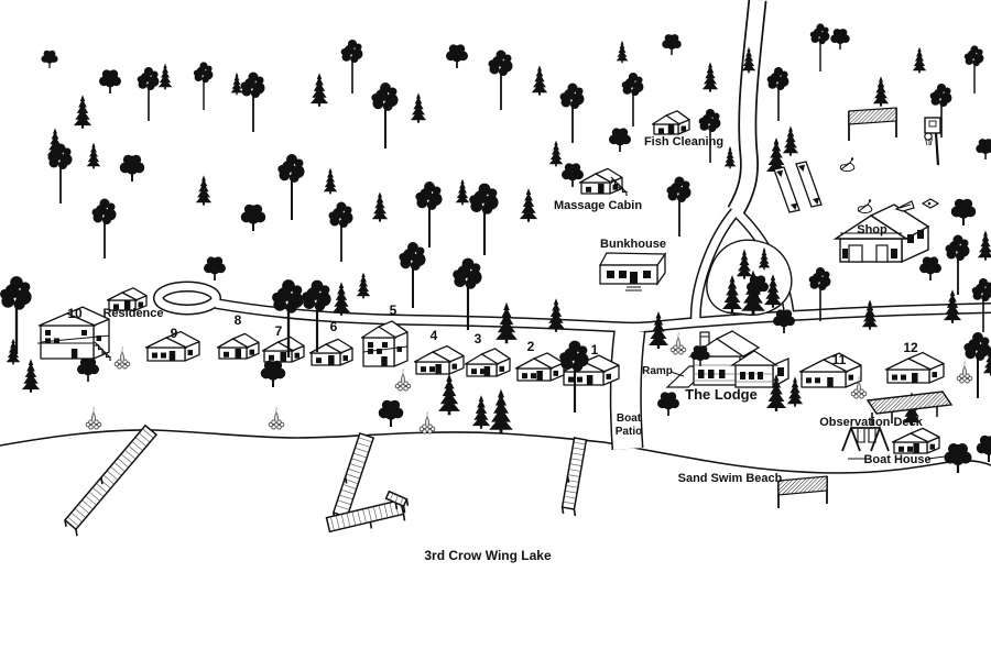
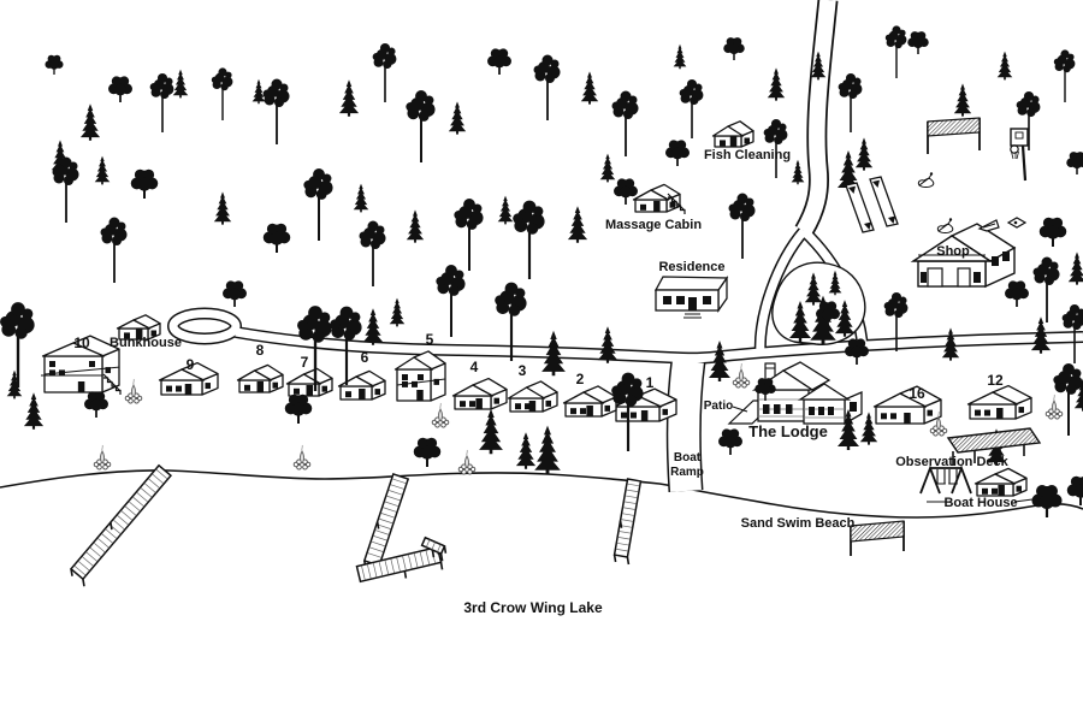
- Residence
+ Bunkhouse
  Massage Cabin
  Fish Cleaning
- Bunkhouse
+ Residence
  Shop
- Ramp
+ Patio
  The Lodge
  Boat
- Patio
+ Ramp
  Observation Deck
  Boat House
  Sand Swim Beach
  3rd Crow Wing Lake
  1
  2
  3
  4
  5
  6
  7
  8
  9
  10
- 11
+ 16
  12
